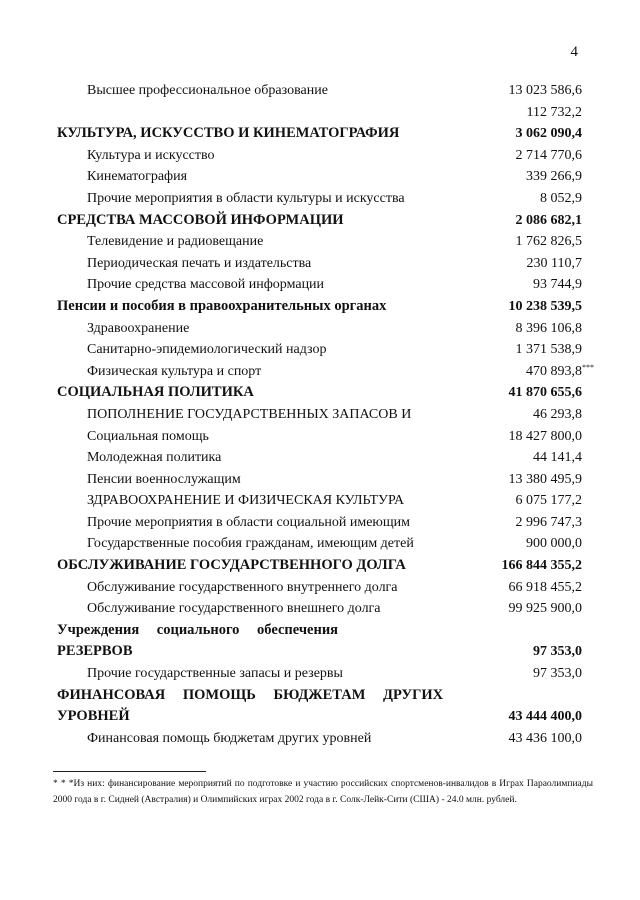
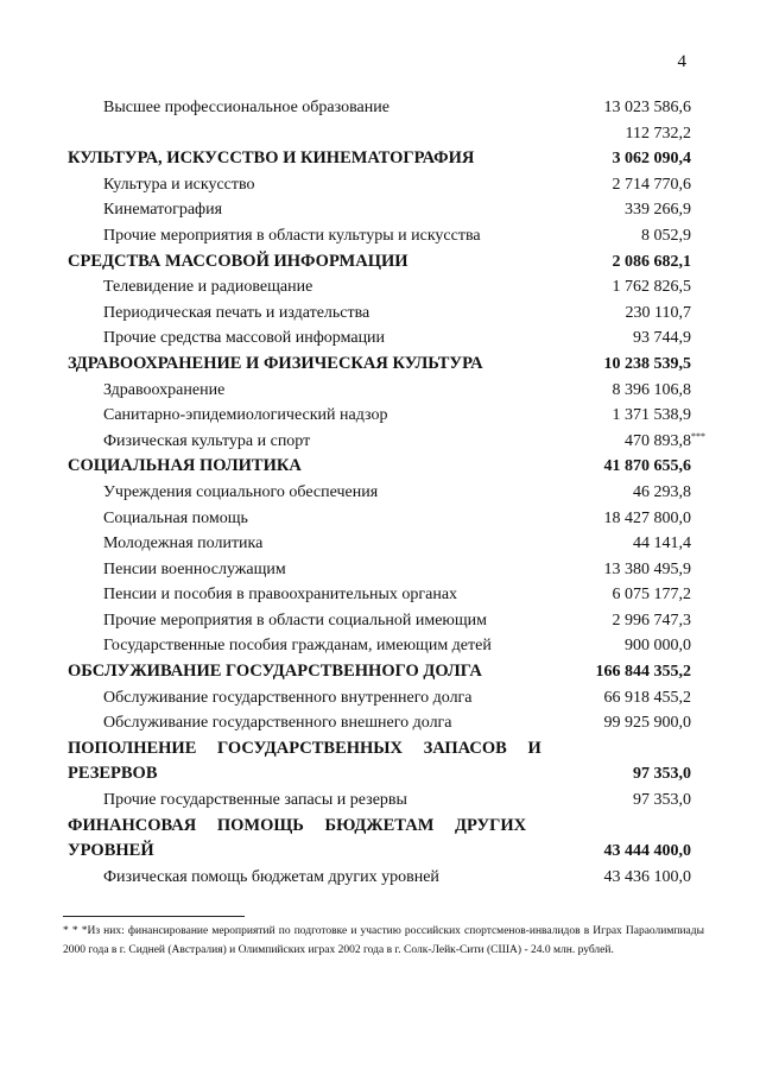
  4
  Высшее профессиональное образование
  13 023 586,6
  112 732,2
  КУЛЬТУРА, ИСКУССТВО И КИНЕМАТОГРАФИЯ
  3 062 090,4
  Культура и искусство
  2 714 770,6
  Кинематография
  339 266,9
  Прочие мероприятия в области культуры и искусства
  8 052,9
  СРЕДСТВА МАССОВОЙ ИНФОРМАЦИИ
  2 086 682,1
  Телевидение и радиовещание
  1 762 826,5
  Периодическая печать и издательства
  230 110,7
  Прочие средства массовой информации
  93 744,9
- Пенсии и пособия в правоохранительных органах
+ ЗДРАВООХРАНЕНИЕ И ФИЗИЧЕСКАЯ КУЛЬТУРА
  10 238 539,5
  Здравоохранение
  8 396 106,8
  Санитарно-эпидемиологический надзор
  1 371 538,9
  Физическая культура и спорт
  470 893,8
  ***
  СОЦИАЛЬНАЯ ПОЛИТИКА
  41 870 655,6
- ПОПОЛНЕНИЕ ГОСУДАРСТВЕННЫХ ЗАПАСОВ И
+ Учреждения социального обеспечения
  46 293,8
  Социальная помощь
  18 427 800,0
  Молодежная политика
  44 141,4
  Пенсии военнослужащим
  13 380 495,9
- ЗДРАВООХРАНЕНИЕ И ФИЗИЧЕСКАЯ КУЛЬТУРА
+ Пенсии и пособия в правоохранительных органах
  6 075 177,2
  Прочие мероприятия в области социальной имеющим
  2 996 747,3
  Государственные пособия гражданам, имеющим детей
  900 000,0
  ОБСЛУЖИВАНИЕ ГОСУДАРСТВЕННОГО ДОЛГА
  166 844 355,2
  Обслуживание государственного внутреннего долга
  66 918 455,2
  Обслуживание государственного внешнего долга
  99 925 900,0
- Учреждения социального обеспечения
+ ПОПОЛНЕНИЕ ГОСУДАРСТВЕННЫХ ЗАПАСОВ И
  РЕЗЕРВОВ
  97 353,0
  Прочие государственные запасы и резервы
  97 353,0
  ФИНАНСОВАЯ ПОМОЩЬ БЮДЖЕТАМ ДРУГИХ
  УРОВНЕЙ
  43 444 400,0
- Финансовая помощь бюджетам других уровней
+ Физическая помощь бюджетам других уровней
  43 436 100,0
  * * *Из них: финансирование мероприятий по подготовке и участию российских спортсменов-инвалидов в Играх Параолимпиады 2000 года в г. Сидней (Австралия) и Олимпийских играх 2002 года в г. Солк-Лейк-Сити (США) - 24.0 млн. рублей.
